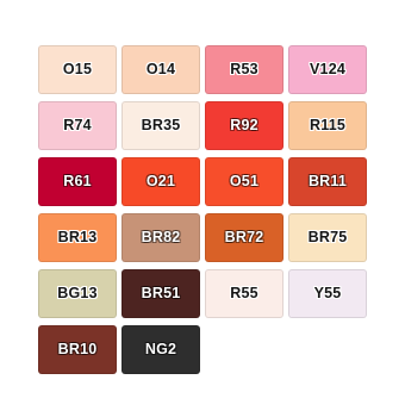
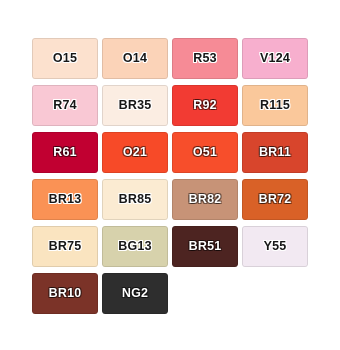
  O15
  O14
  R53
  V124
  R74
  BR35
  R92
  R115
  R61
  O21
  O51
  BR11
  BR13
+ BR85
  BR82
  BR72
  BR75
  BG13
  BR51
- R55
  Y55
  BR10
  NG2
